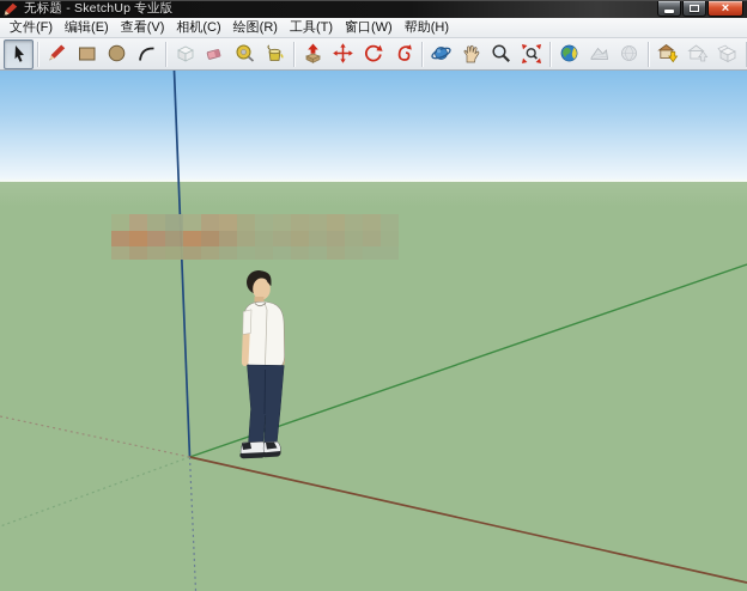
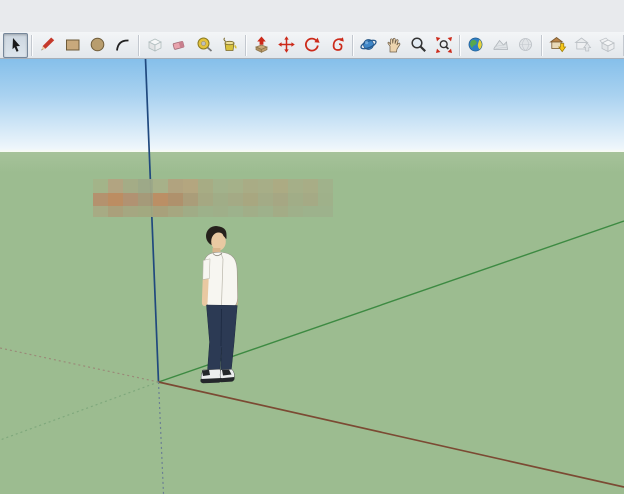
- 无标题 - SketchUp 专业版
- ×
- 文件(F)
- 编辑(E)
- 查看(V)
- 相机(C)
- 绘图(R)
- 工具(T)
- 窗口(W)
- 帮助(H)
